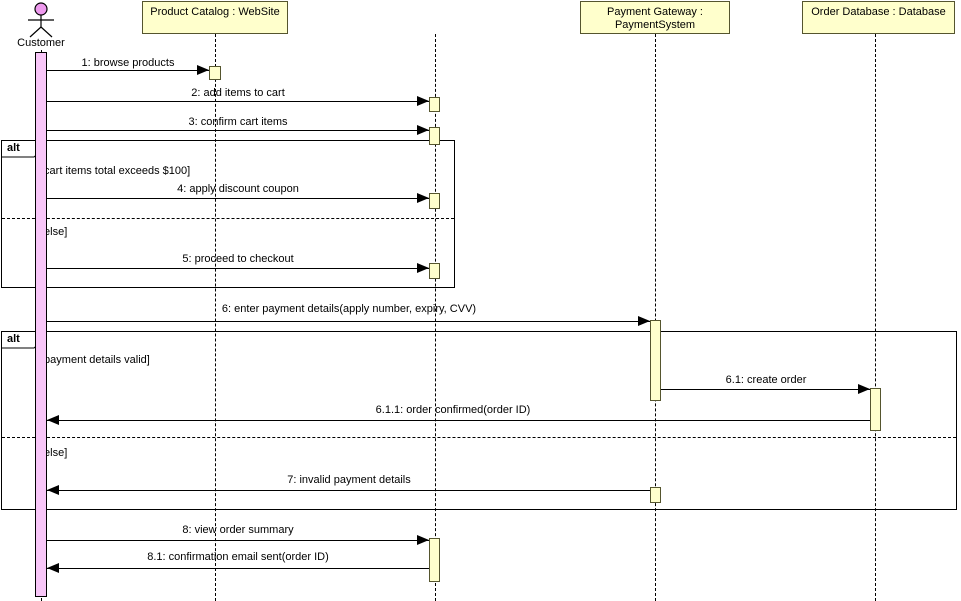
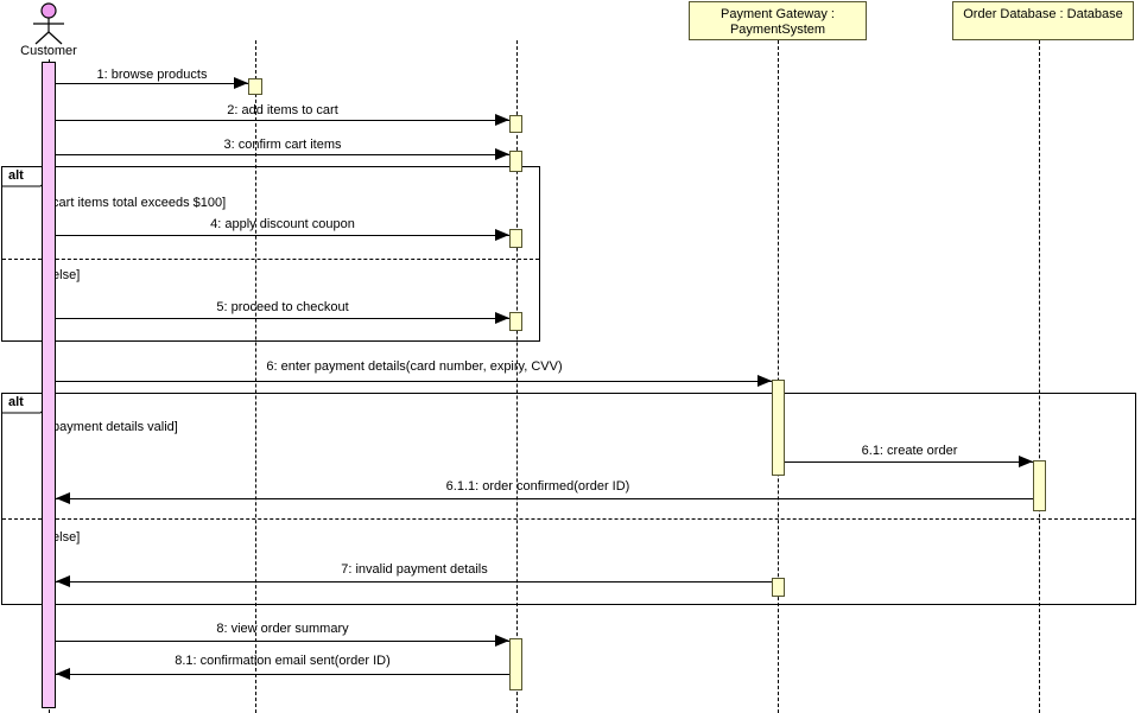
  Customer
- Product Catalog : WebSite
  Payment Gateway :
  PaymentSystem
  Order Database : Database
  alt
  art items total exceeds $100]
  else]
  alt
  payment details valid]
  else]
  1: browse products
  2: add items to cart
  3: confirm cart items
  4: apply discount coupon
  5: proceed to checkout
- 6: enter payment details(apply number, expiry, CVV)
+ 6: enter payment details(card number, expiry, CVV)
  6.1: create order
  6.1.1: order confirmed(order ID)
  7: invalid payment details
  8: view order summary
  8.1: confirmation email sent(order ID)
